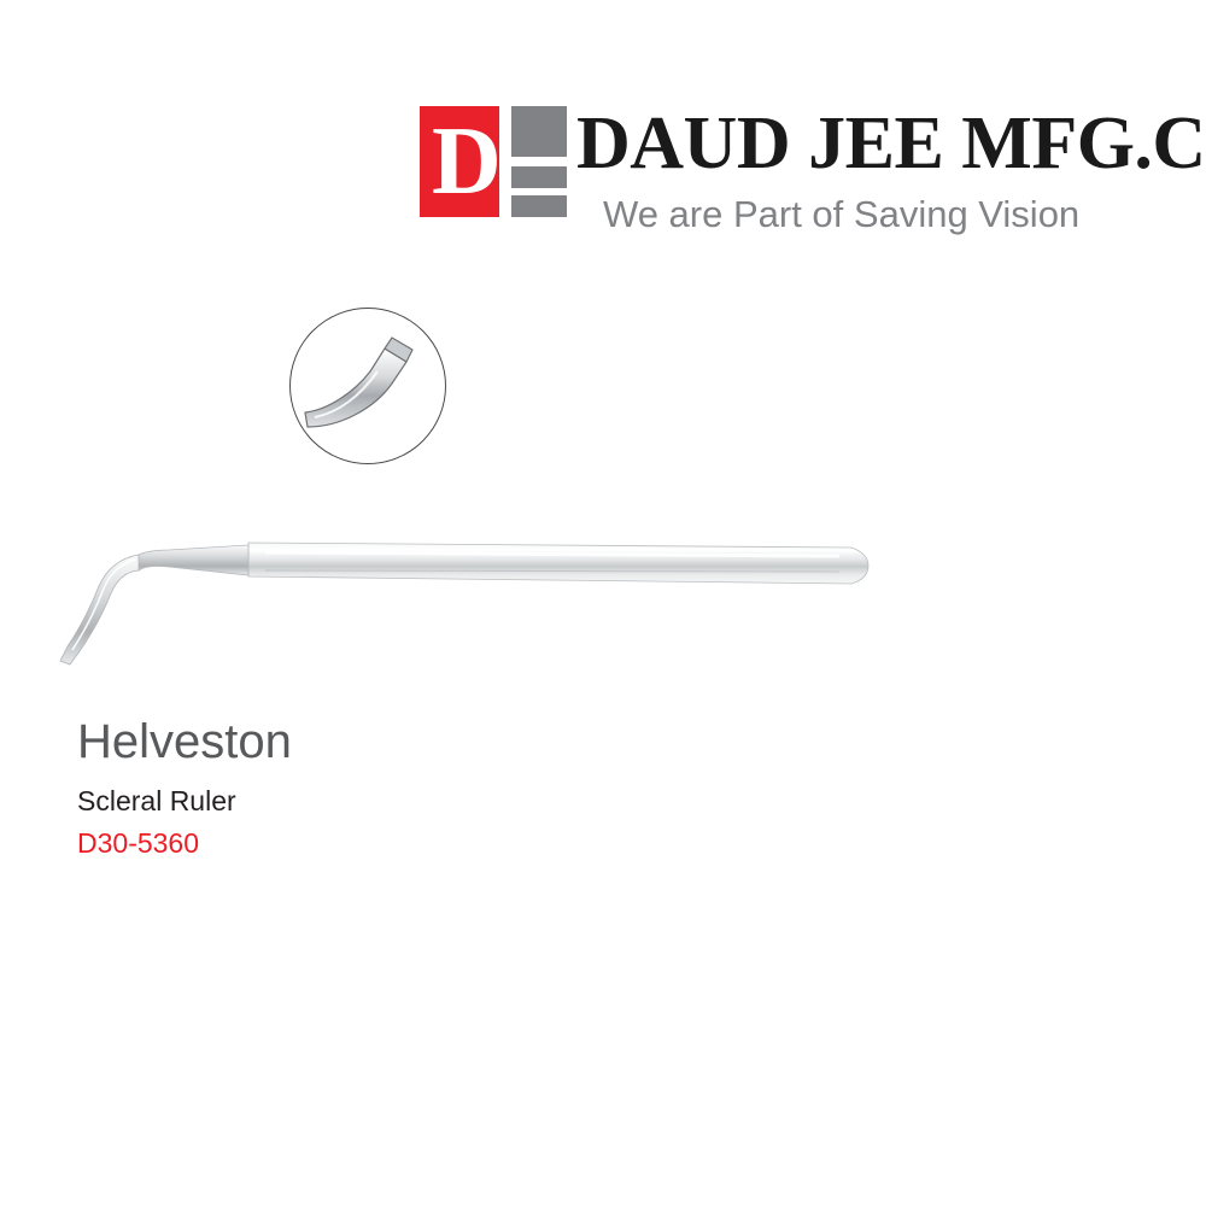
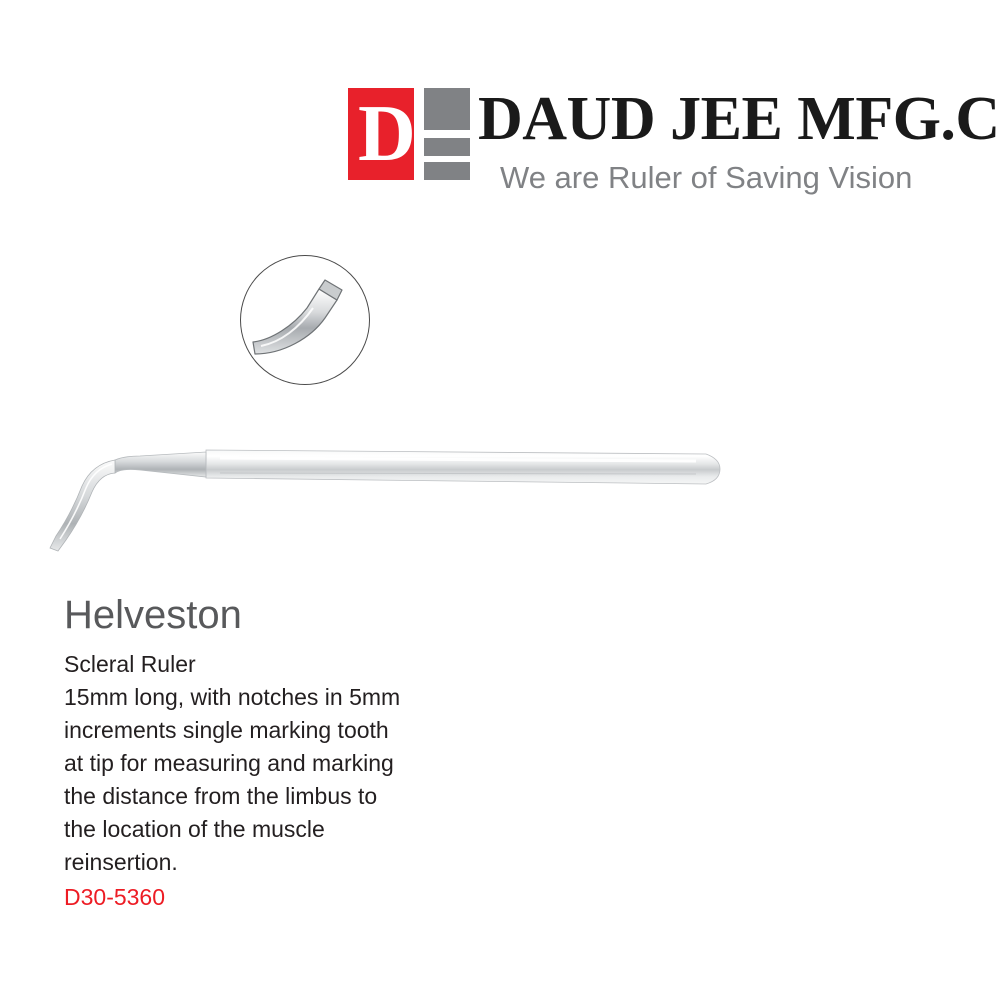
  D
  DAUD JEE MFG.C
- We are Part of Saving Vision
+ We are Ruler of Saving Vision
  Helveston
  Scleral Ruler
+ 15mm long, with notches in 5mm increments single marking tooth at tip for measuring and marking the distance from the limbus to the location of the muscle reinsertion.
  D30-5360
